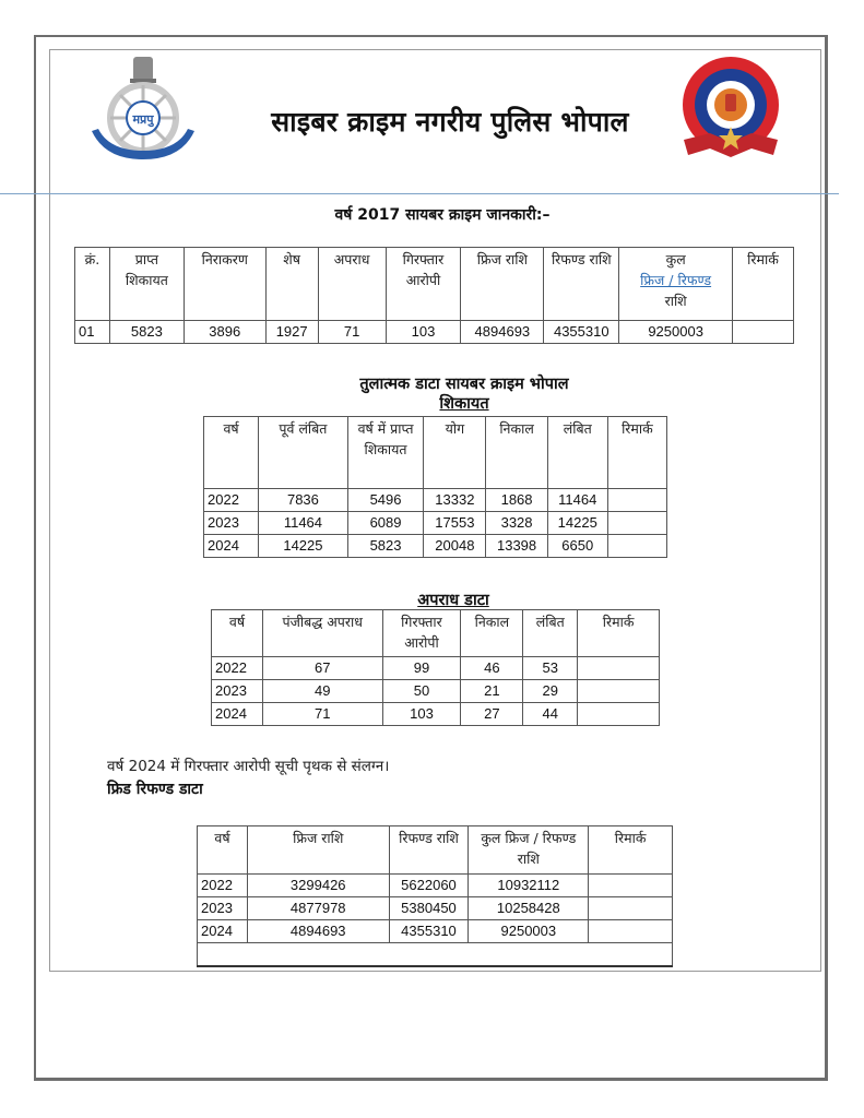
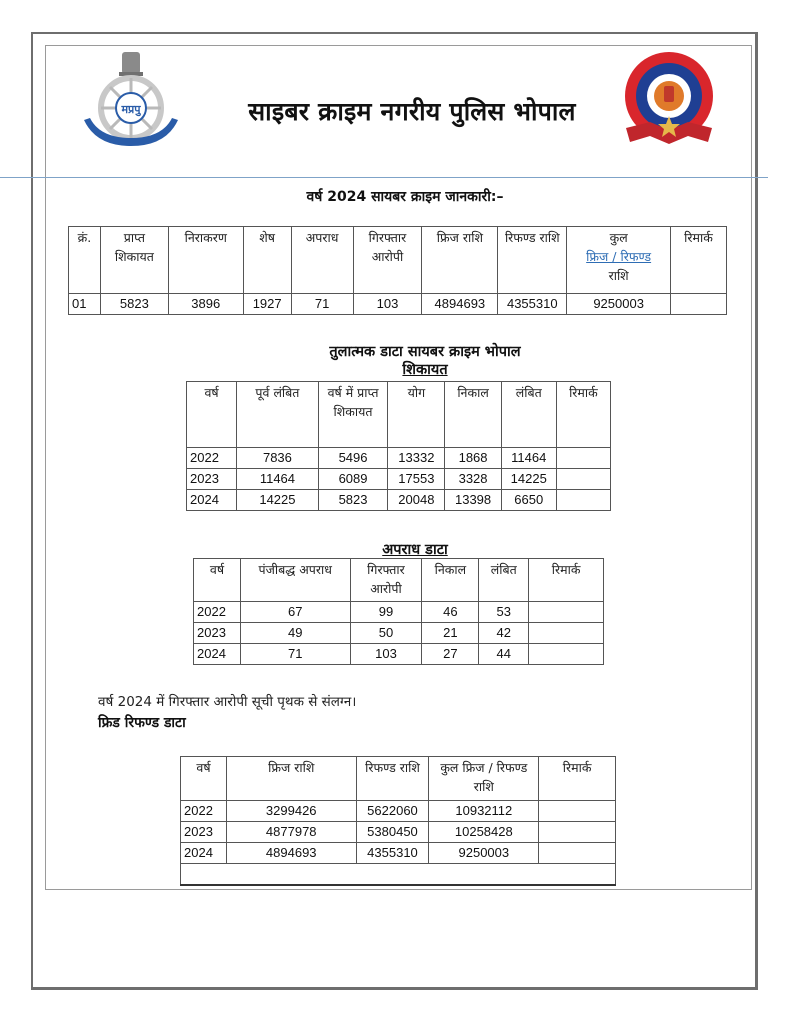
  मप्रपु
  साइबर क्राइम नगरीय पुलिस भोपाल
- वर्ष 2017 सायबर क्राइम जानकारी:–
+ वर्ष 2024 सायबर क्राइम जानकारी:–
  क्रं.	प्राप्त शिकायत	निराकरण	शेष	अपराध	गिरफ्तार आरोपी	फ्रिज राशि	रिफण्ड राशि	कुल फ्रिज / रिफण्ड राशि	रिमार्क
  01	5823	3896	1927	71	103	4894693	4355310	9250003
  तुलात्मक डाटा सायबर क्राइम भोपाल
  शिकायत
  वर्ष	पूर्व लंबित	वर्ष में प्राप्त शिकायत	योग	निकाल	लंबित	रिमार्क
  2022	7836	5496	13332	1868	11464
  2023	11464	6089	17553	3328	14225
  2024	14225	5823	20048	13398	6650
  अपराध डाटा
  वर्ष	पंजीबद्ध अपराध	गिरफ्तार आरोपी	निकाल	लंबित	रिमार्क
  2022	67	99	46	53
- 2023	49	50	21	29
+ 2023	49	50	21	42
  2024	71	103	27	44
  वर्ष 2024 में गिरफ्तार आरोपी सूची पृथक से संलग्न।
  फ्रिड रिफण्ड डाटा
  वर्ष	फ्रिज राशि	रिफण्ड राशि	कुल फ्रिज / रिफण्ड राशि	रिमार्क
  2022	3299426	5622060	10932112
  2023	4877978	5380450	10258428
  2024	4894693	4355310	9250003
